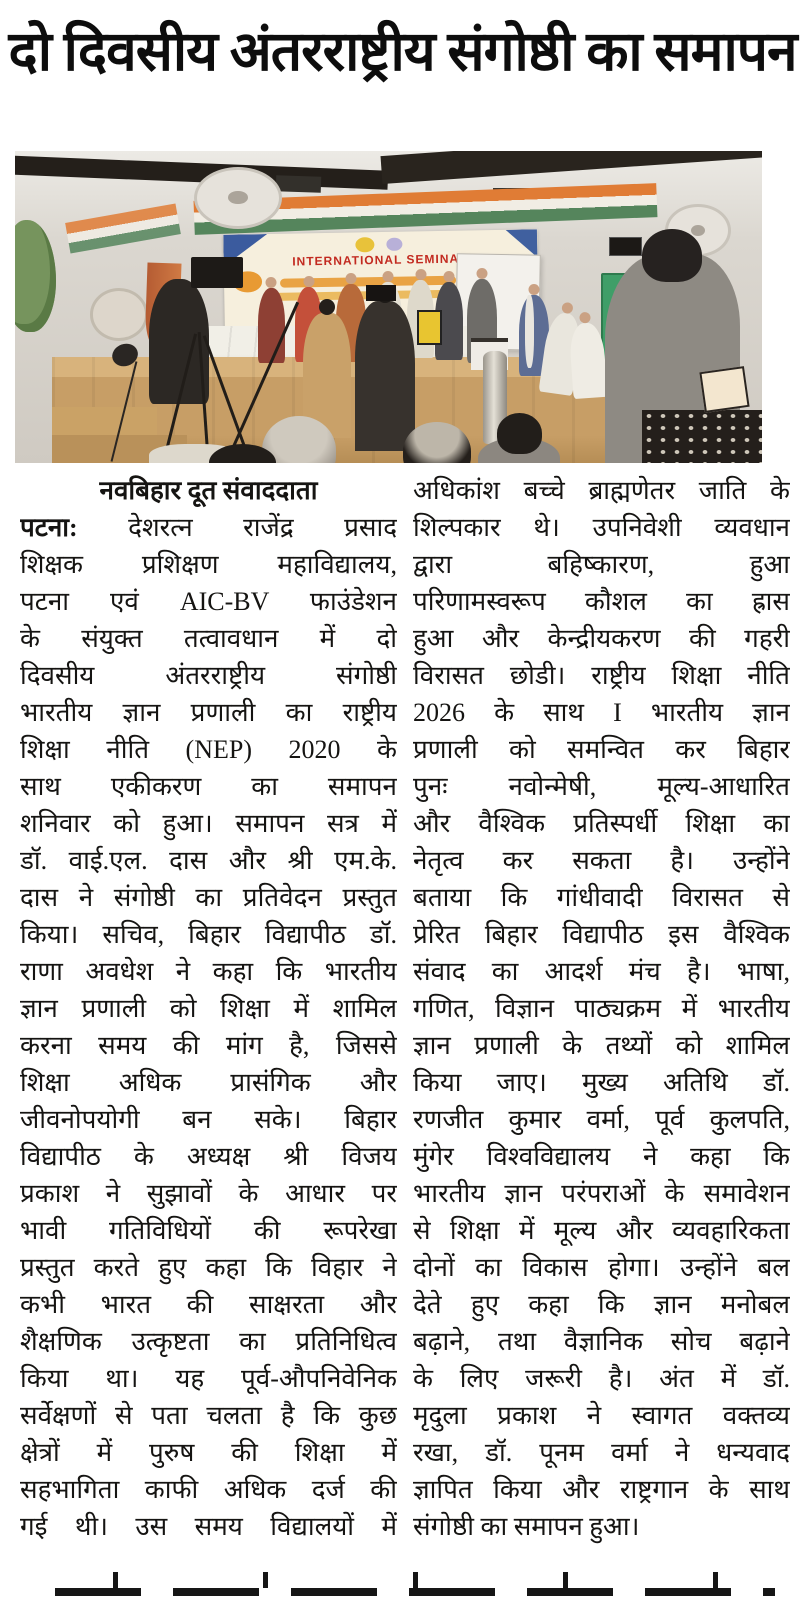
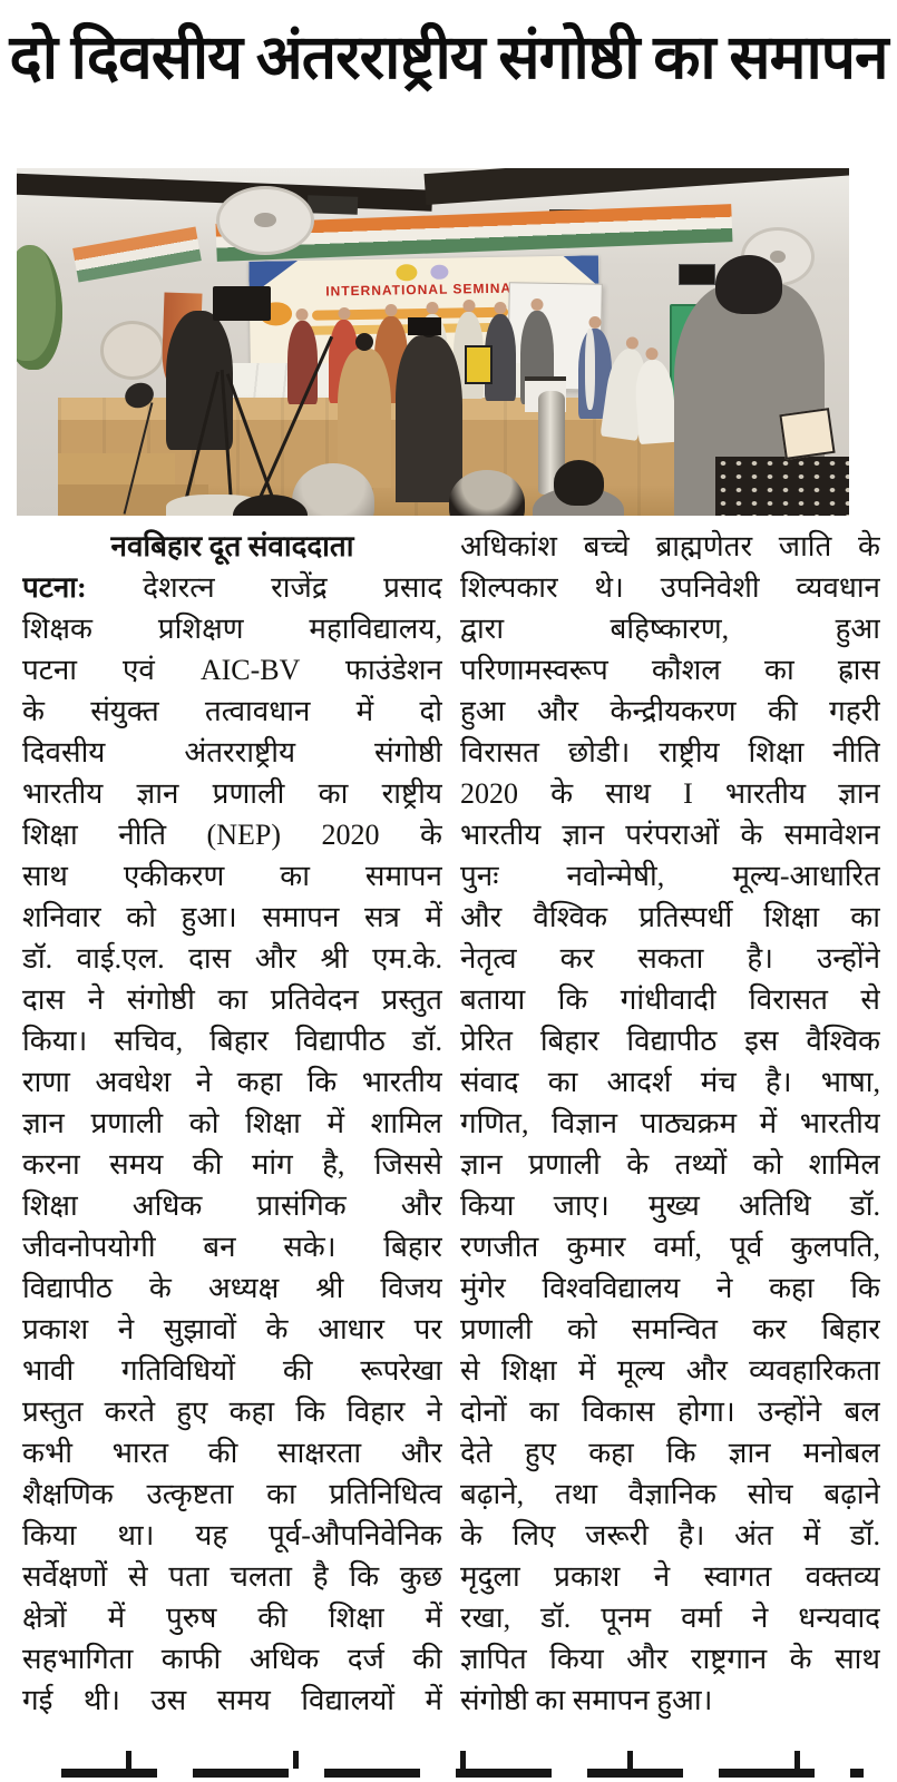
  दो दिवसीय अंतरराष्ट्रीय संगोष्ठी का समापन
  INTERNATIONAL SEMINA
  नवबिहार दूत संवाददाता
  पटना: देशरत्न राजेंद्र प्रसाद
  शिक्षक प्रशिक्षण महाविद्यालय,
  पटना एवं AIC-BV फाउंडेशन
  के संयुक्त तत्वावधान में दो
  दिवसीय अंतरराष्ट्रीय संगोष्ठी
  भारतीय ज्ञान प्रणाली का राष्ट्रीय
  शिक्षा नीति (NEP) 2020 के
  साथ एकीकरण का समापन
  शनिवार को हुआ। समापन सत्र में
  डॉ. वाई.एल. दास और श्री एम.के.
  दास ने संगोष्ठी का प्रतिवेदन प्रस्तुत
  किया। सचिव, बिहार विद्यापीठ डॉ.
  राणा अवधेश ने कहा कि भारतीय
  ज्ञान प्रणाली को शिक्षा में शामिल
  करना समय की मांग है, जिससे
  शिक्षा अधिक प्रासंगिक और
  जीवनोपयोगी बन सके। बिहार
  विद्यापीठ के अध्यक्ष श्री विजय
  प्रकाश ने सुझावों के आधार पर
  भावी गतिविधियों की रूपरेखा
  प्रस्तुत करते हुए कहा कि विहार ने
  कभी भारत की साक्षरता और
  शैक्षणिक उत्कृष्टता का प्रतिनिधित्व
  किया था। यह पूर्व-औपनिवेनिक
  सर्वेक्षणों से पता चलता है कि कुछ
  क्षेत्रों में पुरुष की शिक्षा में
  सहभागिता काफी अधिक दर्ज की
  गई थी। उस समय विद्यालयों में
  अधिकांश बच्चे ब्राह्मणेतर जाति के
  शिल्पकार थे। उपनिवेशी व्यवधान
  द्वारा बहिष्कारण, हुआ
  परिणामस्वरूप कौशल का ह्रास
  हुआ और केन्द्रीयकरण की गहरी
  विरासत छोडी। राष्ट्रीय शिक्षा नीति
- 2026 के साथ I भारतीय ज्ञान
+ 2020 के साथ I भारतीय ज्ञान
- प्रणाली को समन्वित कर बिहार
+ भारतीय ज्ञान परंपराओं के समावेशन
  पुनः नवोन्मेषी, मूल्य-आधारित
  और वैश्विक प्रतिस्पर्धी शिक्षा का
  नेतृत्व कर सकता है। उन्होंने
  बताया कि गांधीवादी विरासत से
  प्रेरित बिहार विद्यापीठ इस वैश्विक
  संवाद का आदर्श मंच है। भाषा,
  गणित, विज्ञान पाठ्यक्रम में भारतीय
  ज्ञान प्रणाली के तथ्यों को शामिल
  किया जाए। मुख्य अतिथि डॉ.
  रणजीत कुमार वर्मा, पूर्व कुलपति,
  मुंगेर विश्वविद्यालय ने कहा कि
- भारतीय ज्ञान परंपराओं के समावेशन
+ प्रणाली को समन्वित कर बिहार
  से शिक्षा में मूल्य और व्यवहारिकता
  दोनों का विकास होगा। उन्होंने बल
  देते हुए कहा कि ज्ञान मनोबल
  बढ़ाने, तथा वैज्ञानिक सोच बढ़ाने
  के लिए जरूरी है। अंत में डॉ.
  मृदुला प्रकाश ने स्वागत वक्तव्य
  रखा, डॉ. पूनम वर्मा ने धन्यवाद
  ज्ञापित किया और राष्ट्रगान के साथ
  संगोष्ठी का समापन हुआ।
